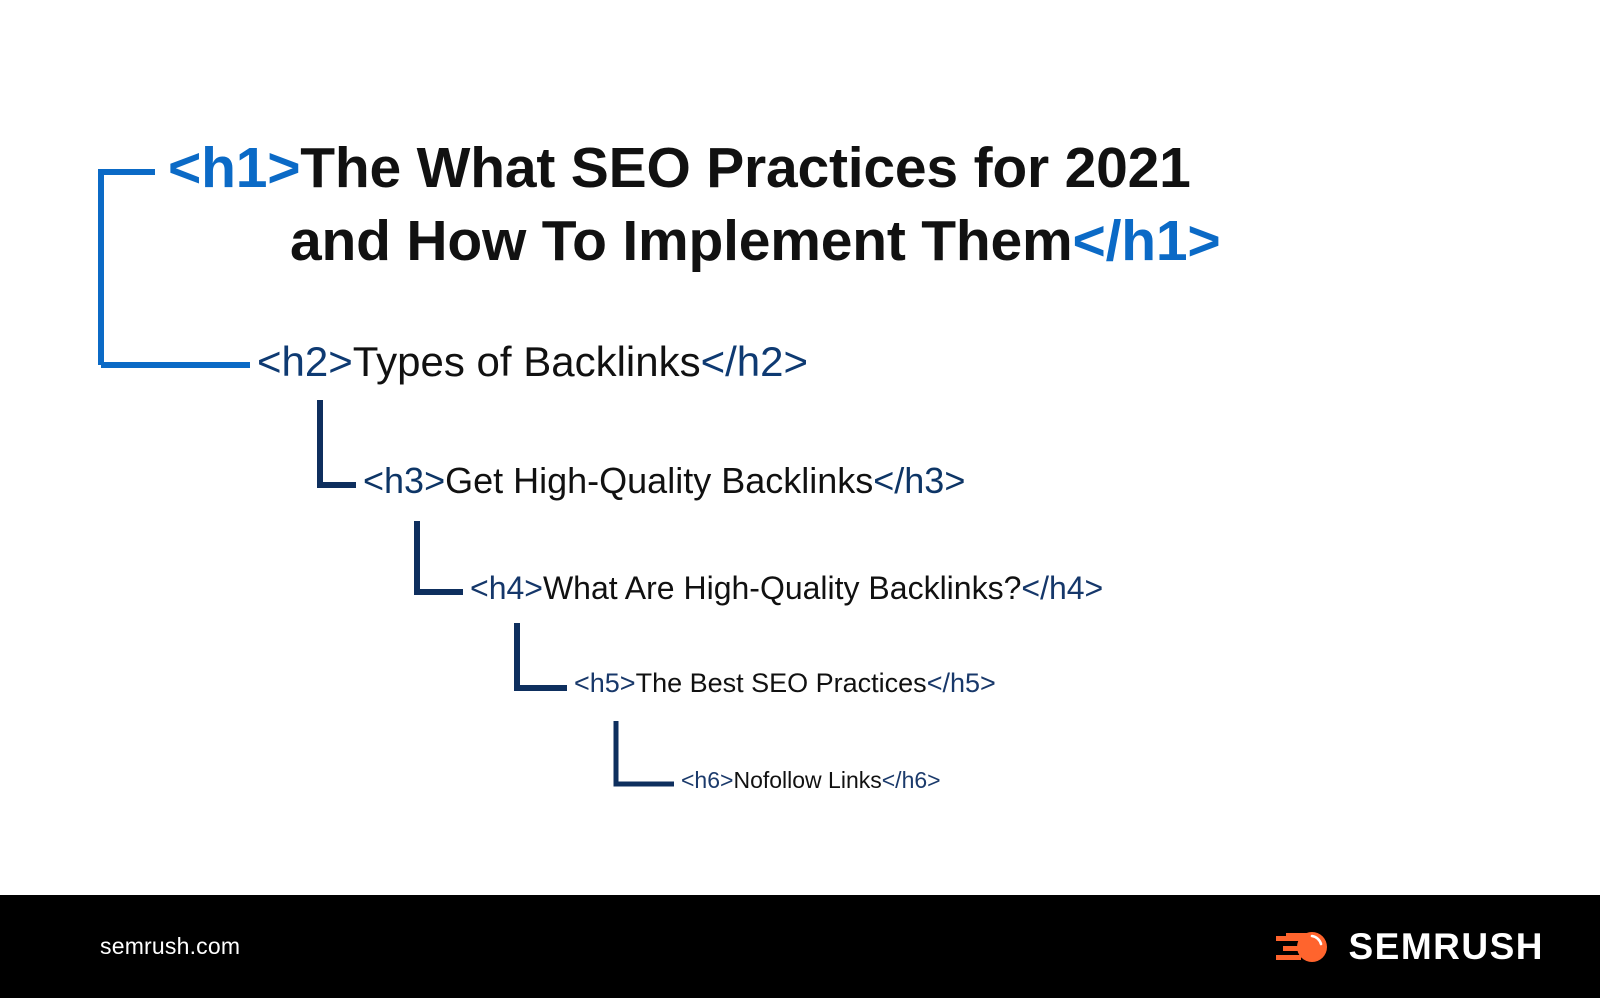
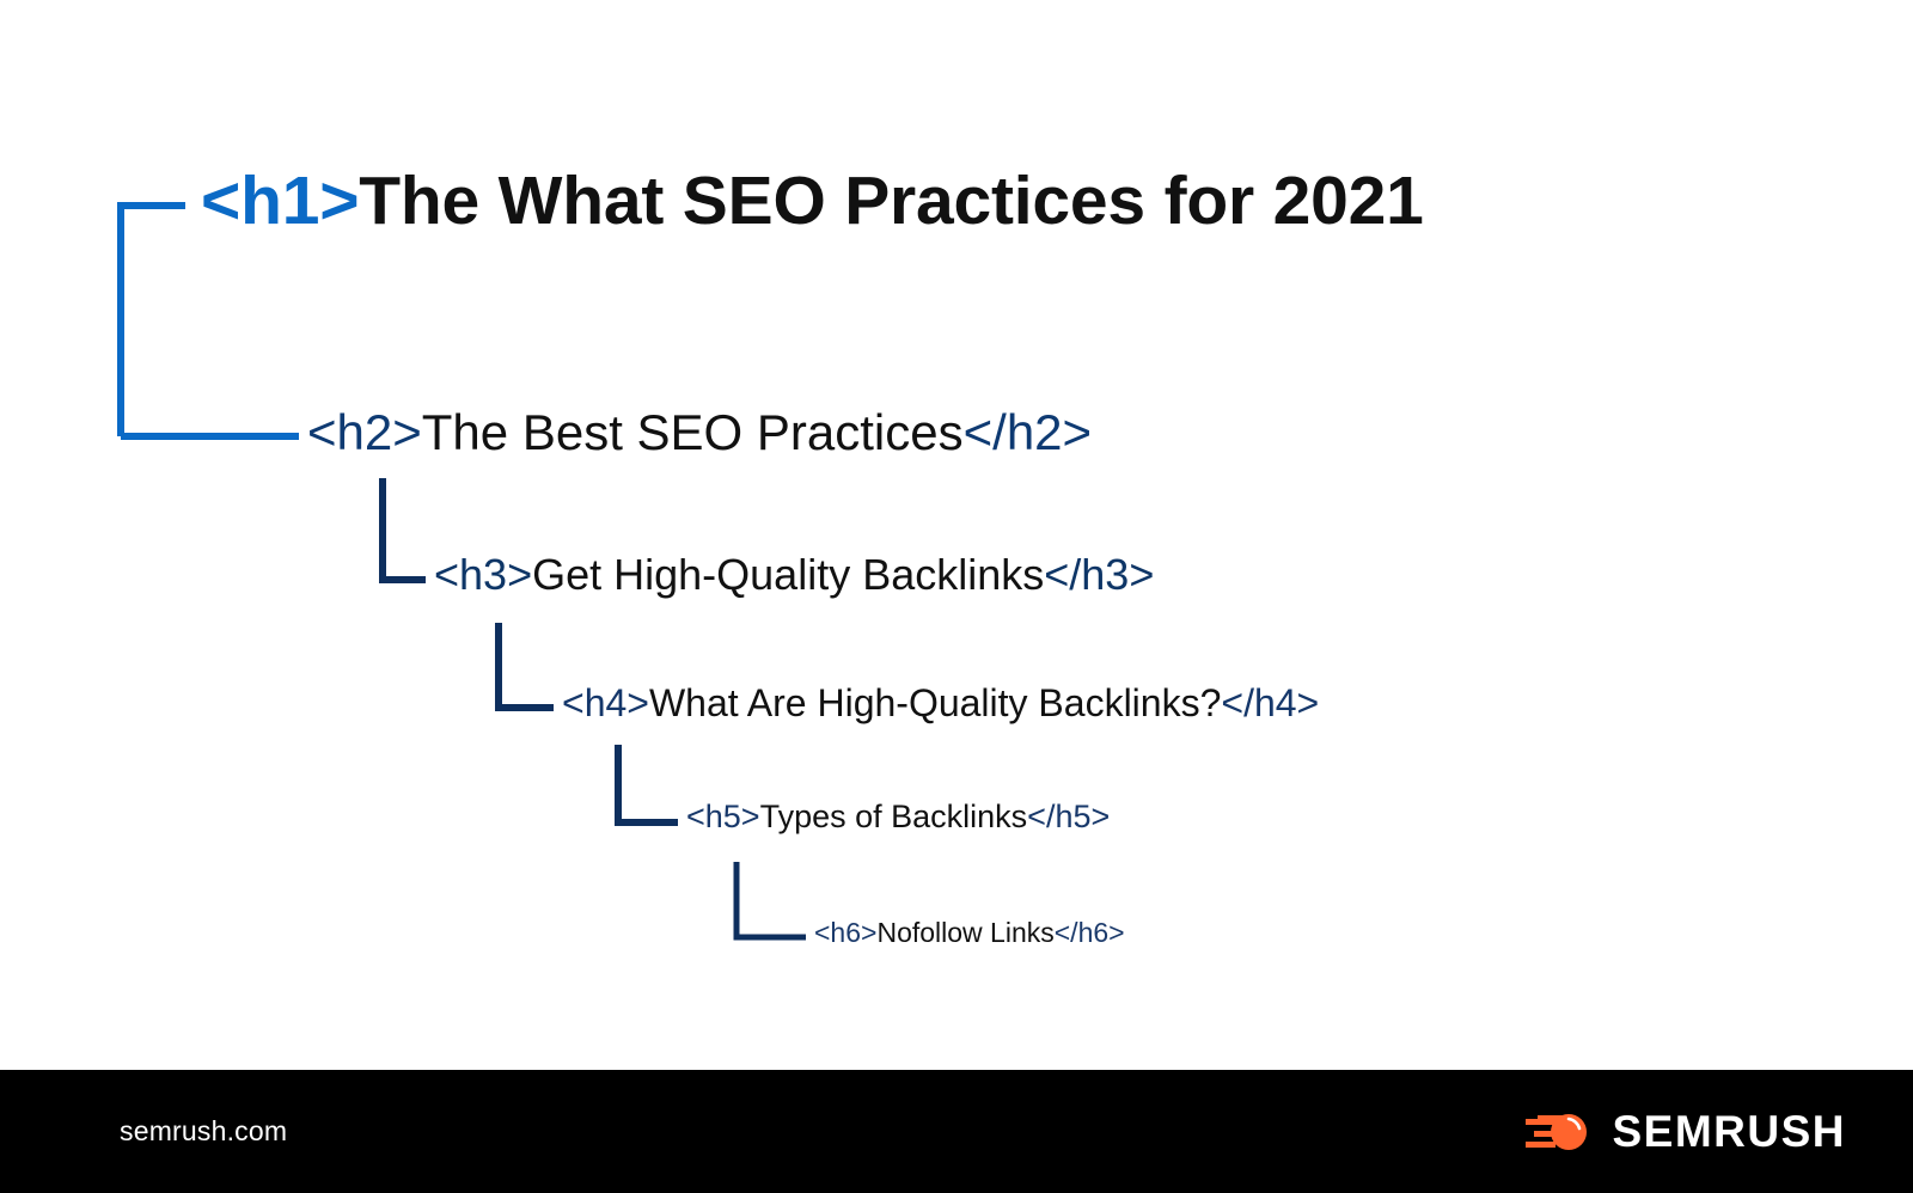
  <h1>The What SEO Practices for 2021
- and How To Implement Them</h1>
- <h2>Types of Backlinks</h2>
+ <h2>The Best SEO Practices</h2>
  <h3>Get High-Quality Backlinks</h3>
  <h4>What Are High-Quality Backlinks?</h4>
- <h5>The Best SEO Practices</h5>
+ <h5>Types of Backlinks</h5>
  <h6>Nofollow Links</h6>
  semrush.com
  SEMRUSH
